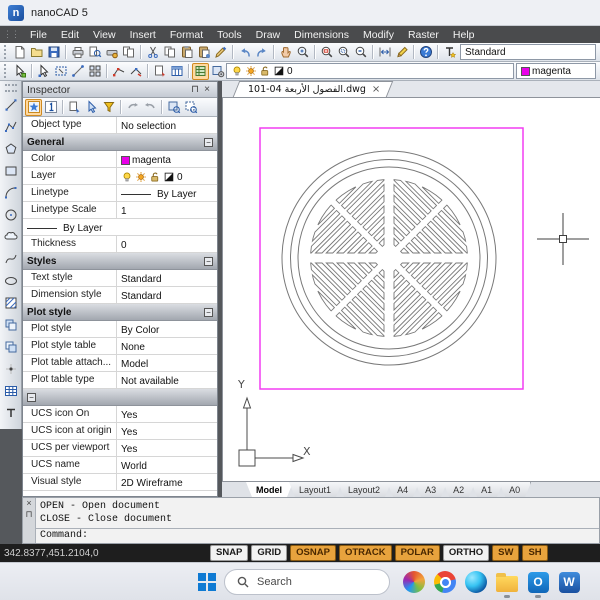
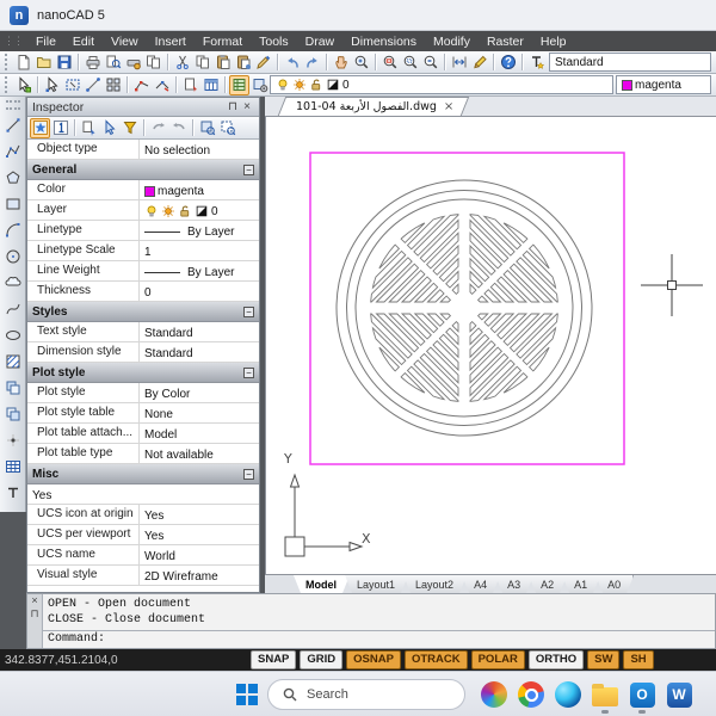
  n
  nanoCAD 5
  ⋮⋮
  File
  Edit
  View
  Insert
  Format
  Tools
  Draw
  Dimensions
  Modify
  Raster
  Help
  Standard
  0
  magenta
  Inspector
  ⊓
  ×
  Object type
  No selection
  General
  −
  Color
  magenta
  Layer
  0
  Linetype
  By Layer
  Linetype Scale
  1
+ Line Weight
  By Layer
  Thickness
  0
  Styles
  −
  Text style
  Standard
  Dimension style
  Standard
  Plot style
  −
  Plot style
  By Color
  Plot style table
  None
  Plot table attach...
  Model
  Plot table type
  Not available
+ Misc
  −
- UCS icon On
  Yes
  UCS icon at origin
  Yes
  UCS per viewport
  Yes
  UCS name
  World
  Visual style
  2D Wireframe
  101-04 الفصول الأربعة.dwg
  ×
  Y
  X
  Model
  Layout1
  Layout2
  A4
  A3
  A2
  A1
  A0
  ×
  ⊓
  OPEN - Open document
  CLOSE - Close document
  Command:
  342.8377,451.2104,0
  SNAP
  GRID
  OSNAP
  OTRACK
  POLAR
  ORTHO
  SW
  SH
  Search
  O
  W
